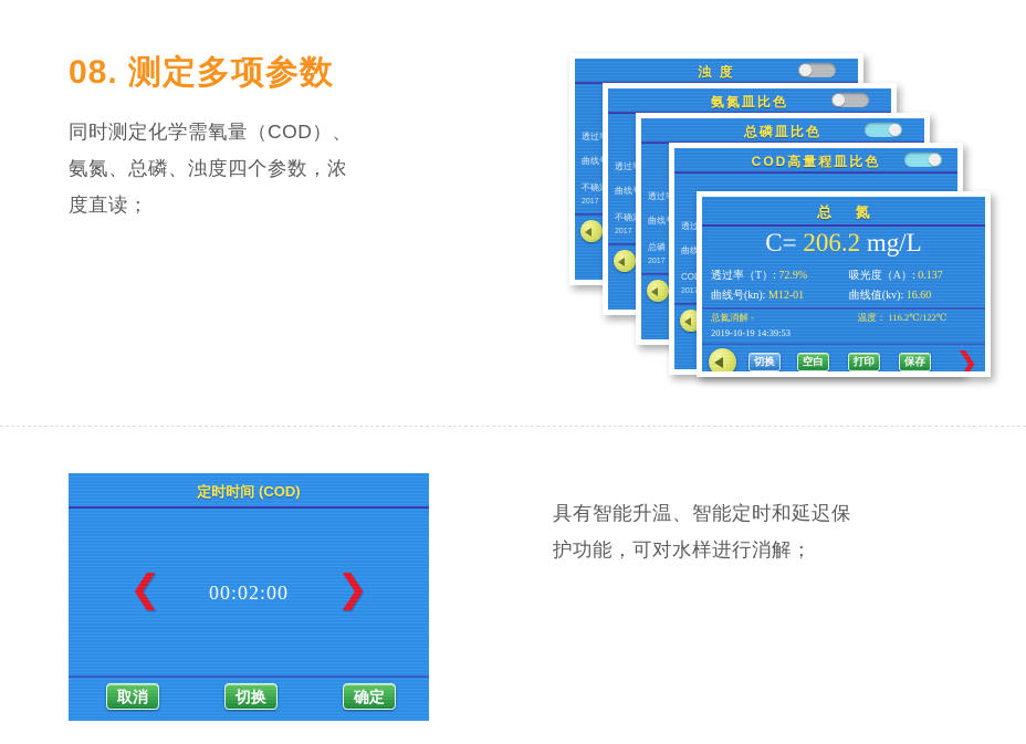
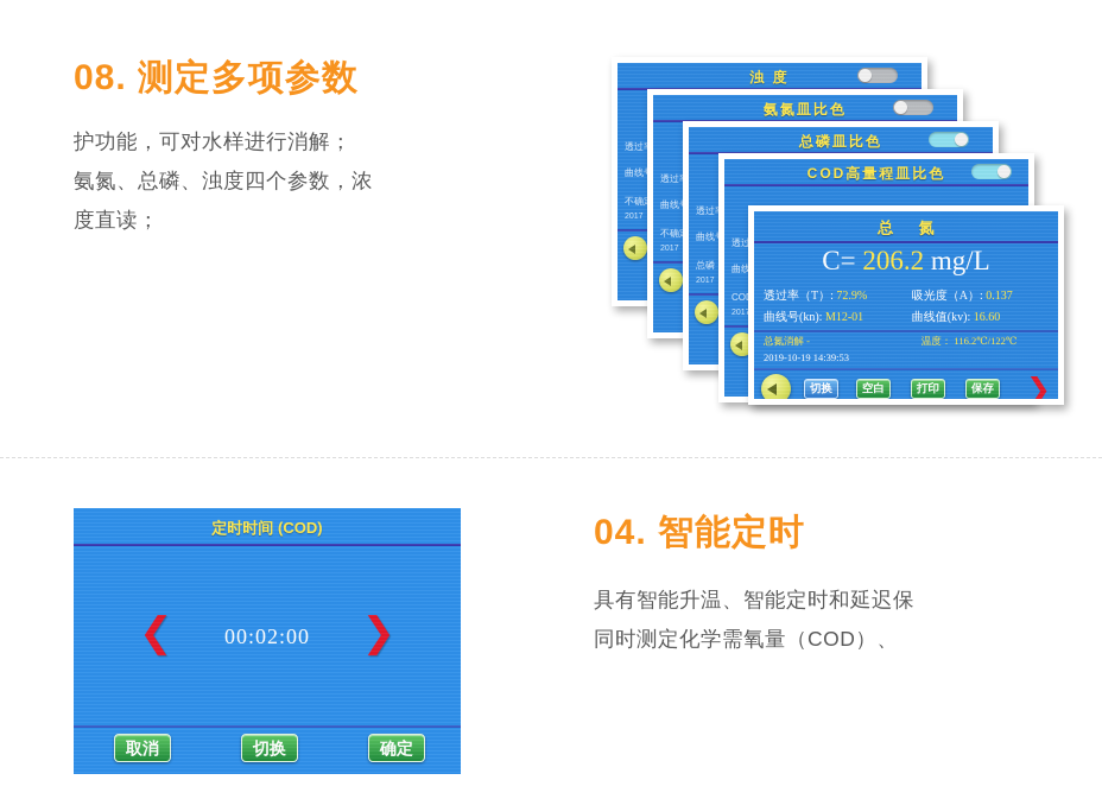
  08. 测定多项参数
- 同时测定化学需氧量（COD）、
+ 护功能，可对水样进行消解；
  氨氮、总磷、浊度四个参数，浓
  度直读；
+ 04. 智能定时
  具有智能升温、智能定时和延迟保
- 护功能，可对水样进行消解；
+ 同时测定化学需氧量（COD）、
